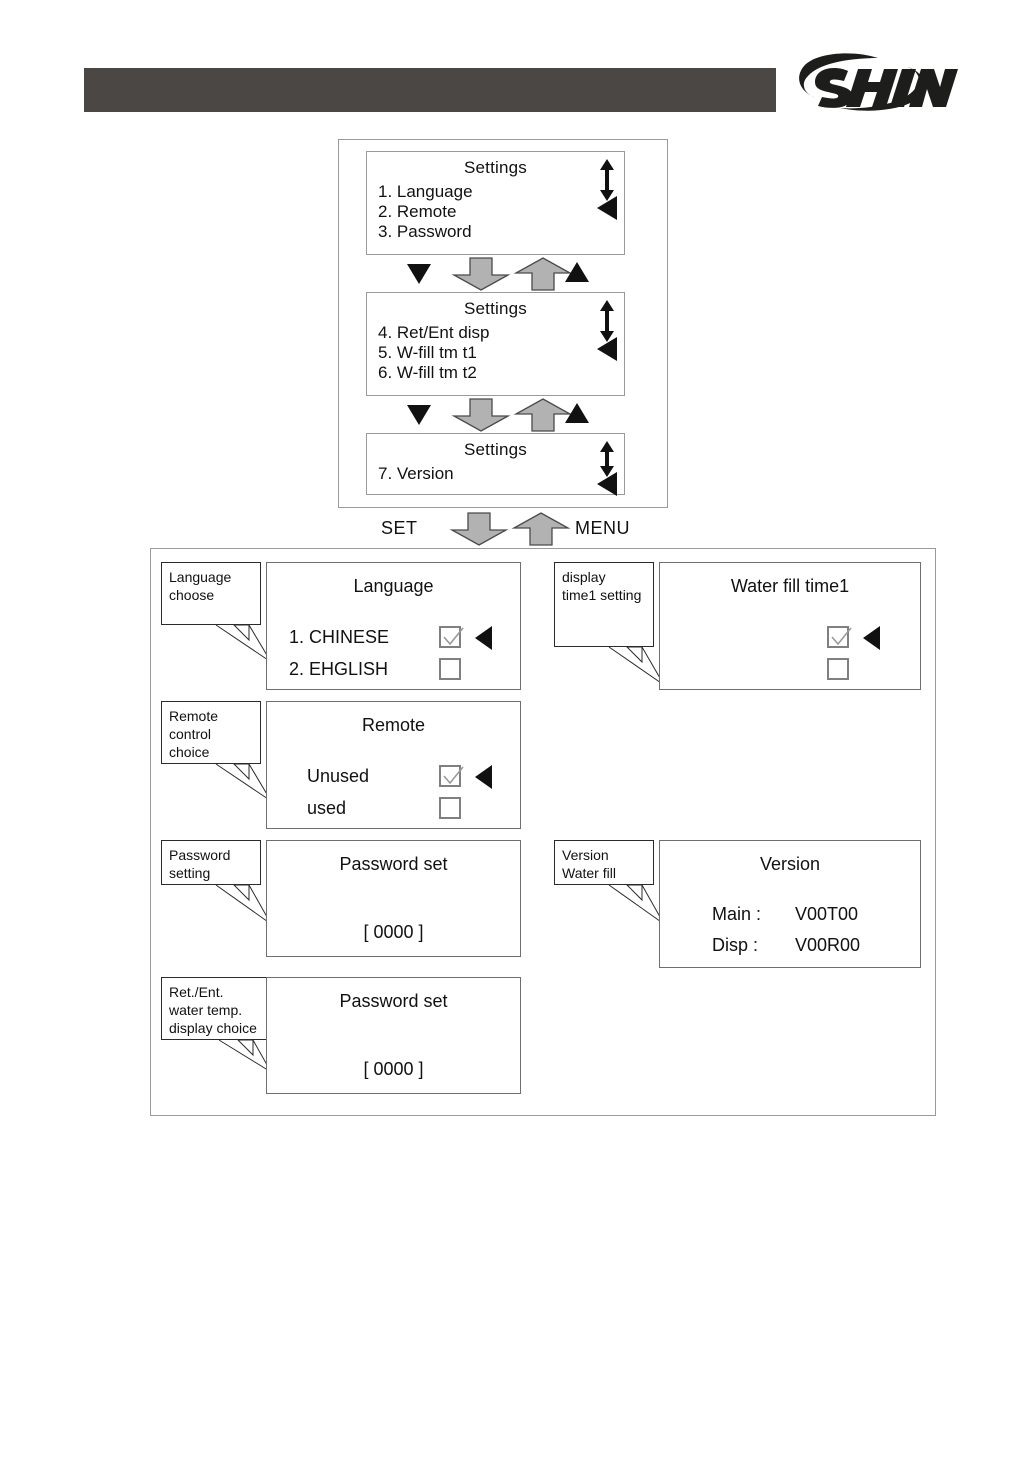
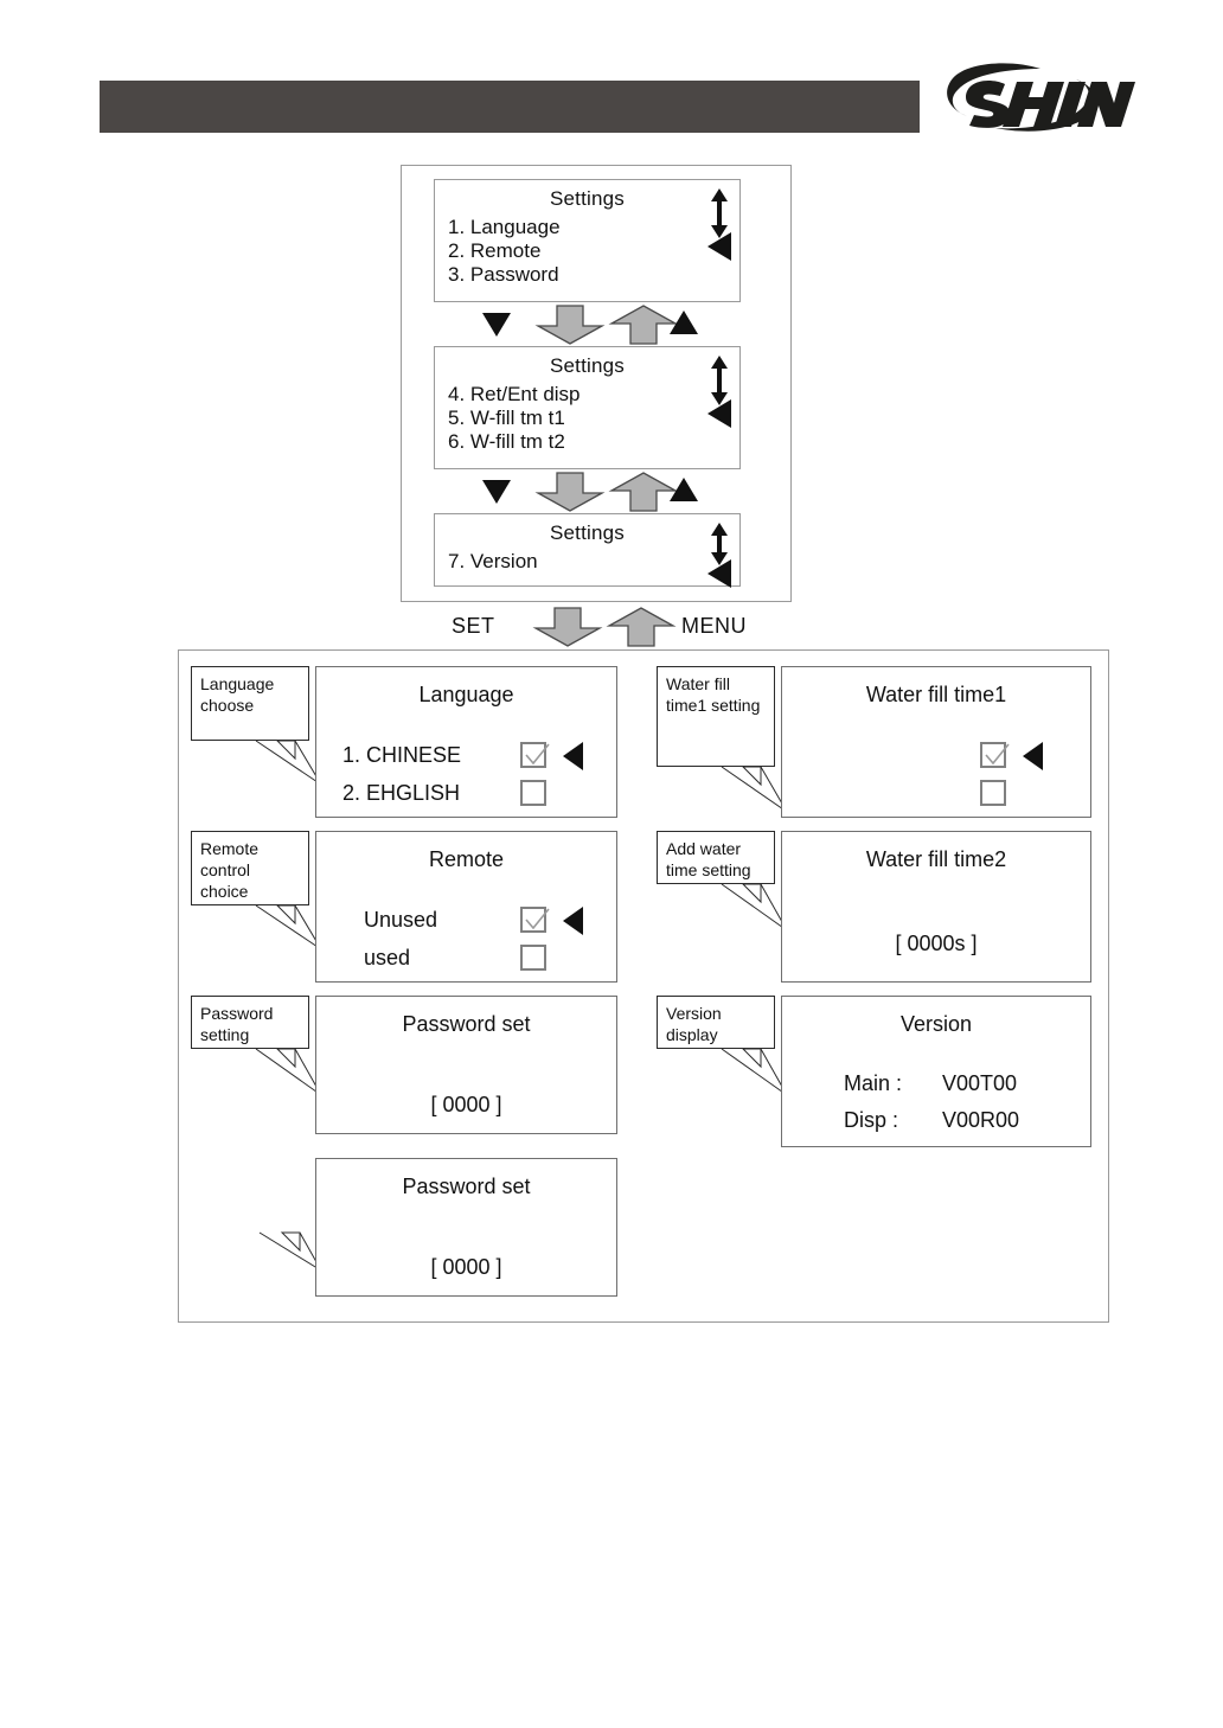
  Settings
  1. Language
  2. Remote
  3. Password
  Settings
  4. Ret/Ent disp
  5. W-fill tm t1
  6. W-fill tm t2
  Settings
  7. Version
  SET
  MENU
  Language
  choose
  Language
  1. CHINESE
  2. EHGLISH
  Remote
  control
  choice
  Remote
  Unused
  used
  Password
  setting
  Password set
  [ 0000 ]
- Ret./Ent.
- water temp.
- display choice
  Password set
  [ 0000 ]
- display
+ Water fill
  time1 setting
  Water fill time1
+ Add water
+ time setting
+ Water fill time2
+ [ 0000s ]
  Version
- Water fill
+ display
  Version
  Main :
  V00T00
  Disp :
  V00R00
